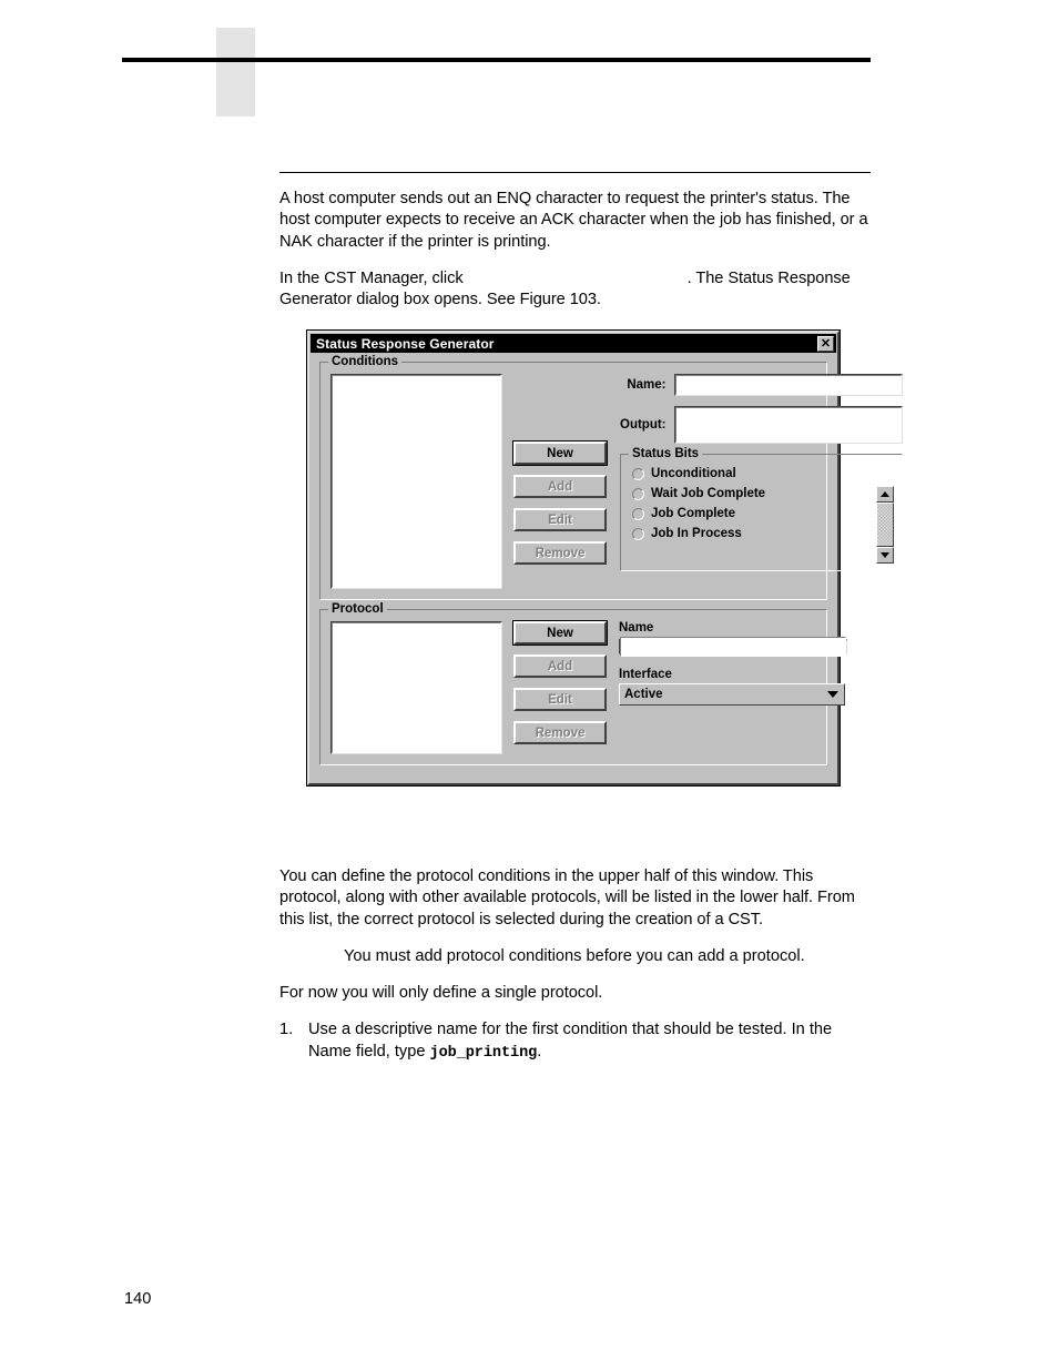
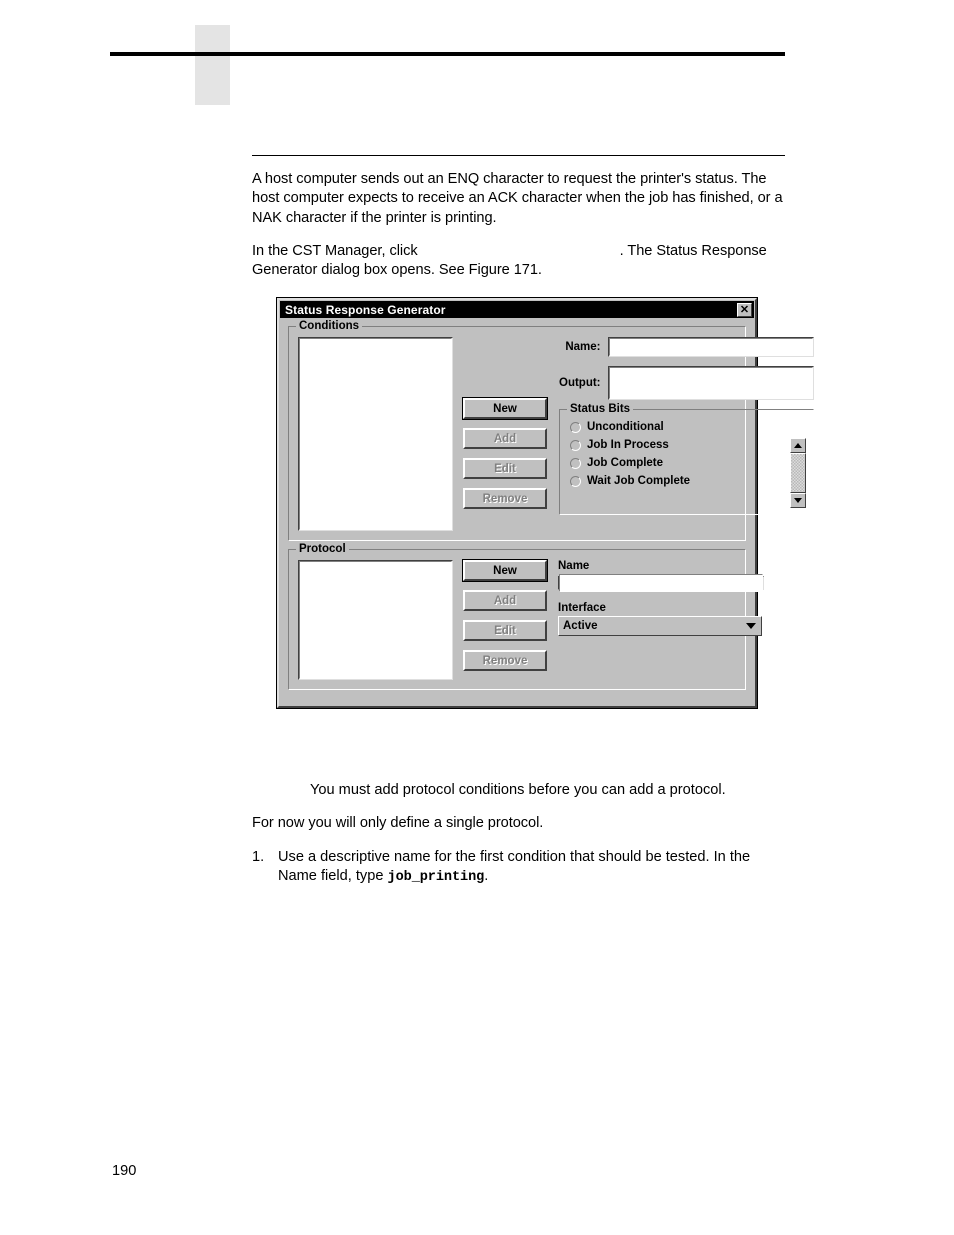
  A host computer sends out an ENQ character to request the printer's status. The host computer expects to receive an ACK character when the job has finished, or a NAK character if the printer is printing.
- In the CST Manager, click . The Status Response Generator dialog box opens. See Figure 103.
+ In the CST Manager, click . The Status Response Generator dialog box opens. See Figure 171.
  Status Response Generator
  ✕
  Conditions
  New
  Add
  Edit
  Remove
  Name:
  Output:
  Status Bits
  Unconditional
- Wait Job Complete
+ Job In Process
  Job Complete
- Job In Process
+ Wait Job Complete
  Protocol
  New
  Add
  Edit
  Remove
  Name
  Interface
  Active
- You can define the protocol conditions in the upper half of this window. This protocol, along with other available protocols, will be listed in the lower half. From this list, the correct protocol is selected during the creation of a CST.
  You must add protocol conditions before you can add a protocol.
  For now you will only define a single protocol.
  1.
  Use a descriptive name for the first condition that should be tested. In the Name field, type job_printing.
- 140
+ 190
